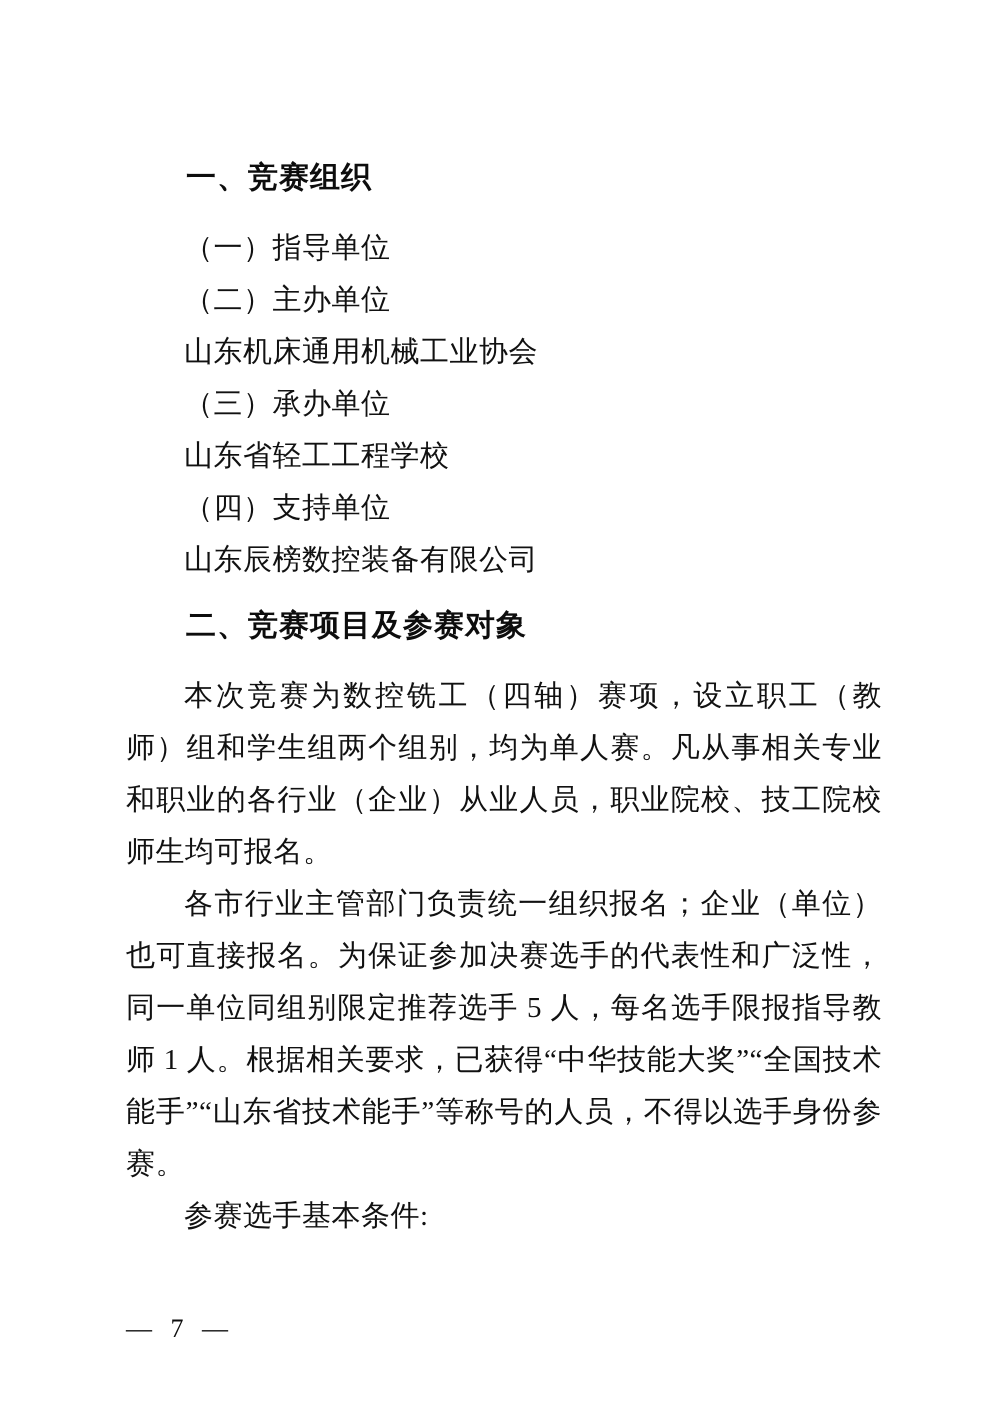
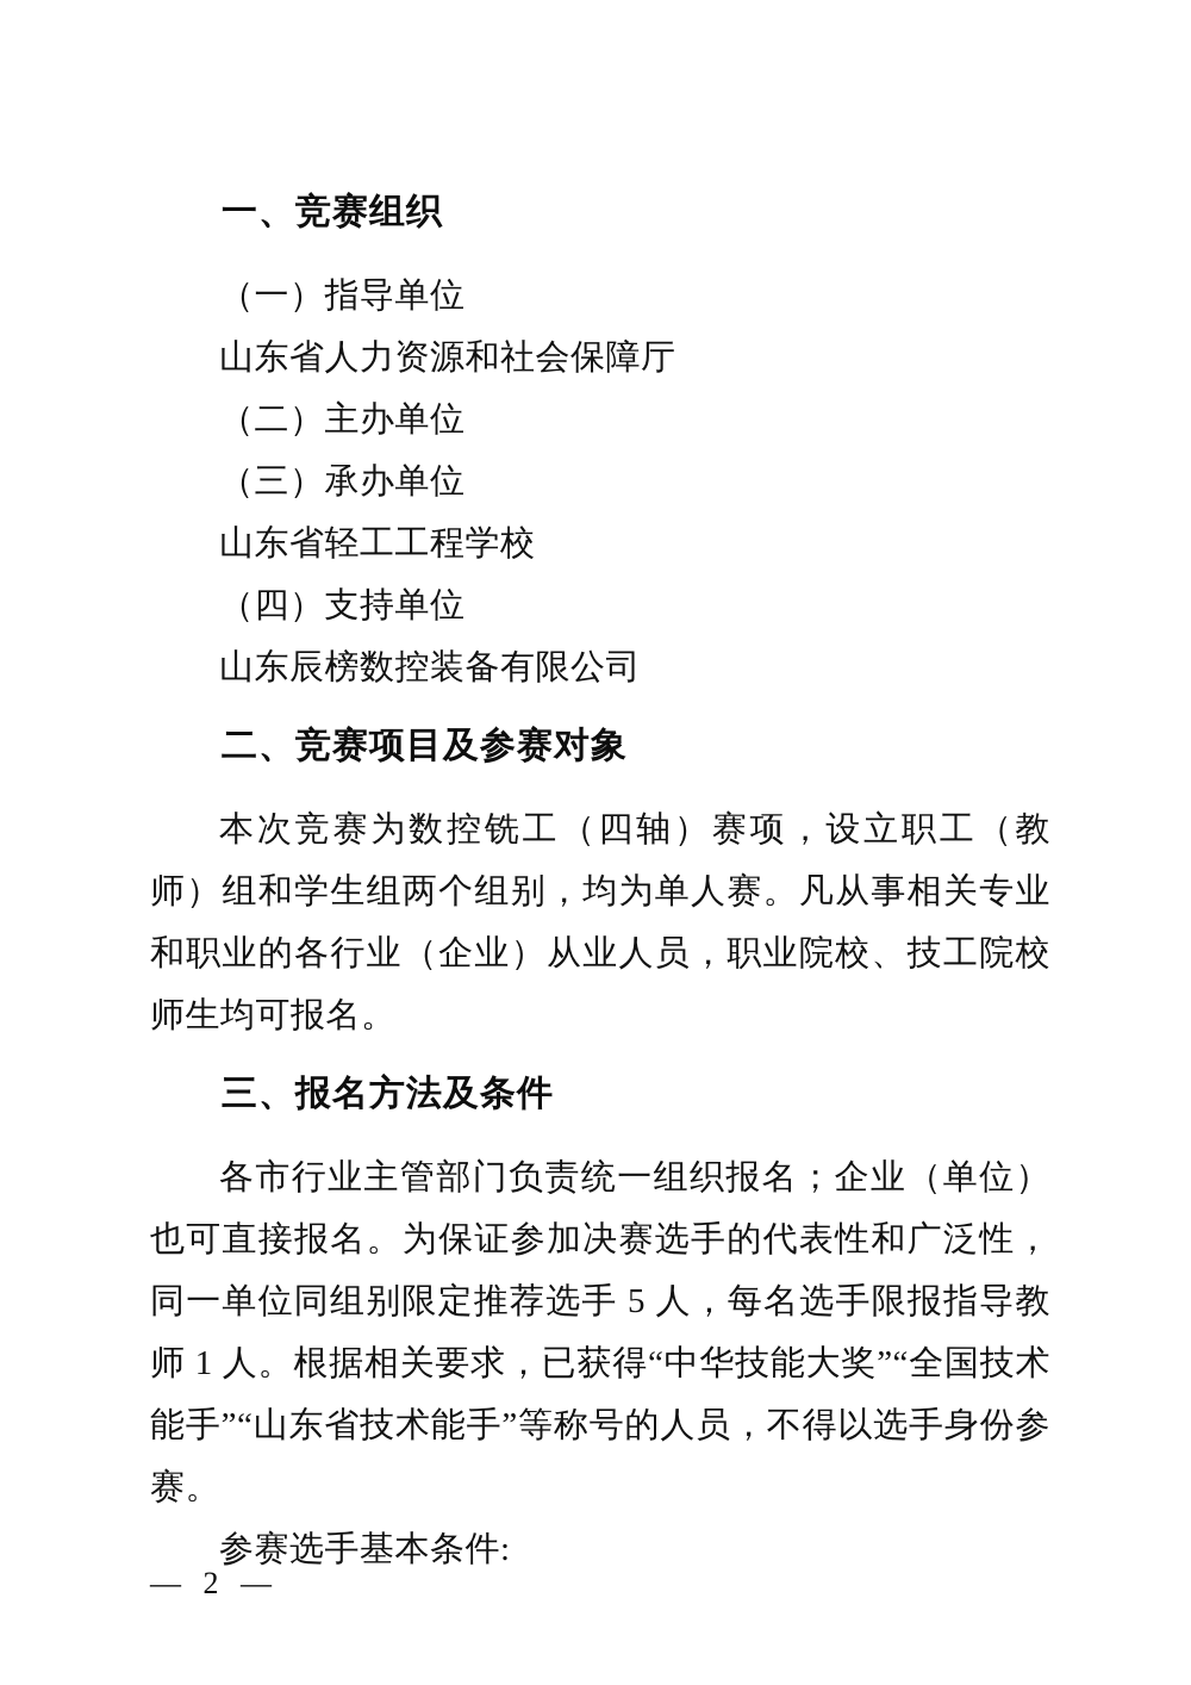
  一、竞赛组织
  （一）指导单位
+ 山东省人力资源和社会保障厅
  （二）主办单位
- 山东机床通用机械工业协会
  （三）承办单位
  山东省轻工工程学校
  （四）支持单位
  山东辰榜数控装备有限公司
  二、竞赛项目及参赛对象
  本次竞赛为数控铣工（四轴）赛项，设立职工（教师）组和学生组两个组别，均为单人赛。凡从事相关专业和职业的各行业（企业）从业人员，职业院校、技工院校师生均可报名。
+ 三、报名方法及条件
  各市行业主管部门负责统一组织报名；企业（单位）也可直接报名。为保证参加决赛选手的代表性和广泛性，同一单位同组别限定推荐选手 5 人，每名选手限报指导教师 1 人。根据相关要求，已获得“中华技能大奖”“全国技术能手”“山东省技术能手”等称号的人员，不得以选手身份参赛。
  参赛选手基本条件:
- — 7 —
+ — 2 —
